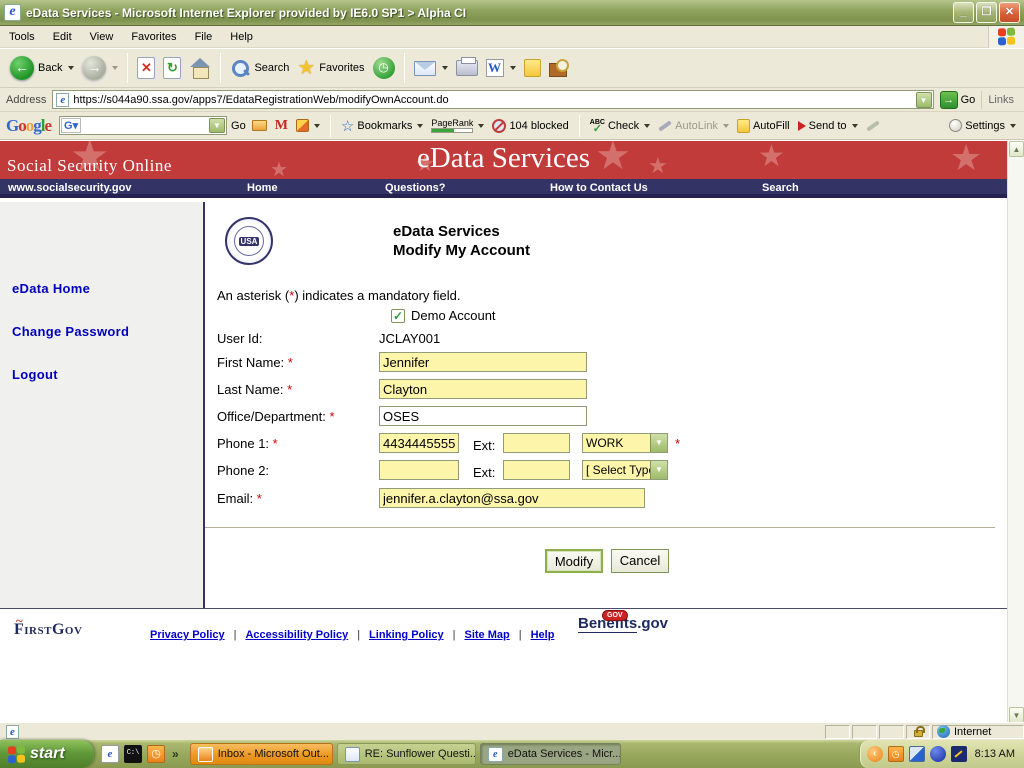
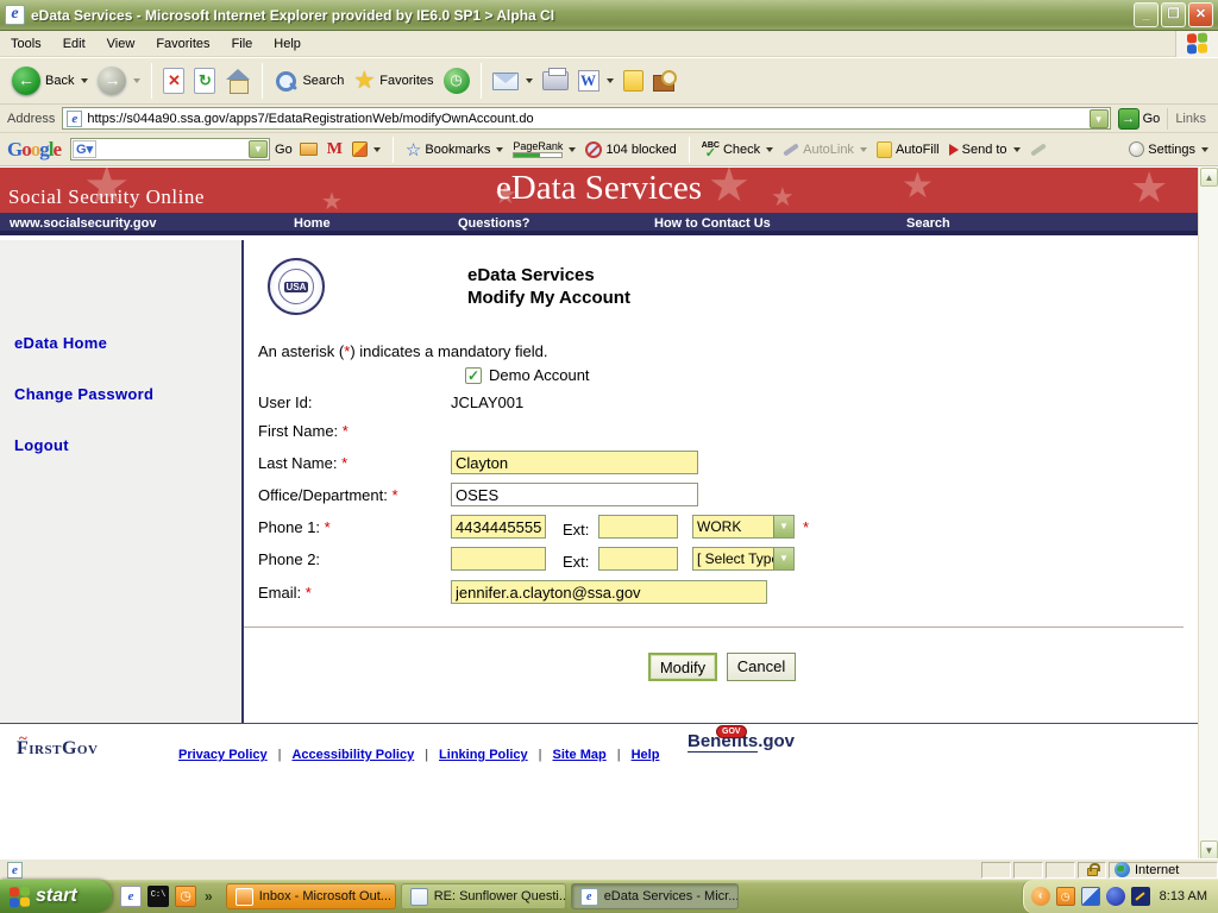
  e
  eData Services - Microsoft Internet Explorer provided by IE6.0 SP1 > Alpha CI
  _
  ❐
  ✕
  Tools
  Edit
  View
  Favorites
  File
  Help
  ←
  Back
  →
  ✕
  ↻
  Search
  ★
  Favorites
  ◷
  W
  Address
  e
  https://s044a90.ssa.gov/apps7/EdataRegistrationWeb/modifyOwnAccount.do
  ▼
  →
  Go
  Links
  Google
  G▾
  ▼
  Go
  M
  ☆
  Bookmarks
  PageRank
  104 blocked
  ✓
  Check
  AutoLink
  AutoFill
  Send to
  Settings
  ★
  ★
  ★
  ★
  ★
  ★
  ★
  Social Security Online
  eData Services
  www.socialsecurity.gov
  Home
  Questions?
  How to Contact Us
  Search
  eData Home
  Change Password
  Logout
  USA
  eData Services
  Modify My Account
  An asterisk (*) indicates a mandatory field.
  ✓
  Demo Account
  User Id:
  JCLAY001
  First Name: *
- Jennifer
  Last Name: *
  Clayton
  Office/Department: *
  OSES
  Phone 1: *
  4434445555
  Ext:
  WORK
  ▼
  *
  Phone 2:
  Ext:
  [ Select Typ
  ▼
  Email: *
  jennifer.a.clayton@ssa.gov
  Modify
  Cancel
  FirstGov
  Privacy Policy | Accessibility Policy | Linking Policy | Site Map | Help
  Benefits.gov
  ▲
  ▼
  e
  Internet
  start
  e
  C:\
  ◷
  »
  Inbox - Microsoft Out...
  RE: Sunflower Questi..
  e
  eData Services - Micr..
  ‹
  ◷
  8:13 AM
